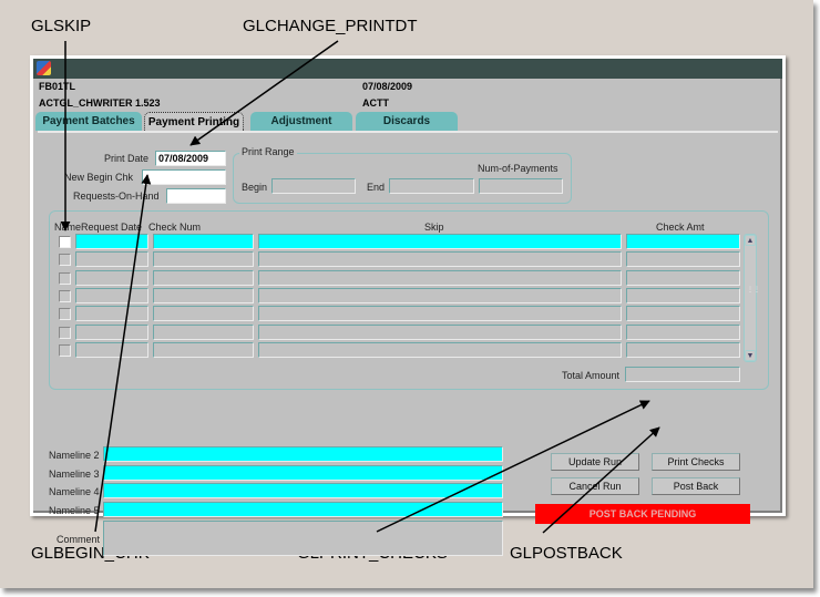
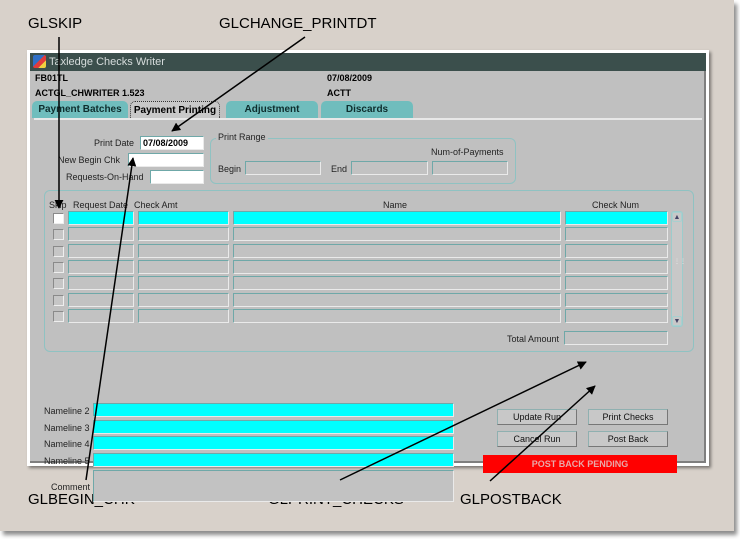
  GLSKIP
  GLCHANGE_PRINTDT
  GLPOSTBACK
+ Taxledge Checks Writer
  FB01TL
  ACTGL_CHWRITER 1.523
  07/08/2009
  ACTT
  Payment Batches
  Payment Printing
  Adjustment
  Discards
  Print Date
  07/08/2009
  New Begin Chk
  Requests-On-Hand
  Print Range
  Num-of-Payments
  Begin
  End
- Name
+ Skip
  Request Dat
- Check Num
+ Check Amt
- Skip
+ Name
- Check Amt
+ Check Num
  Total Amount
  Nameline 2
  Nameline 3
  Nameline 4
  Nameline 5
  Comment
  Update Run
  Print Checks
  Cancl Run
  Post Back
  POST BACK PENDING
